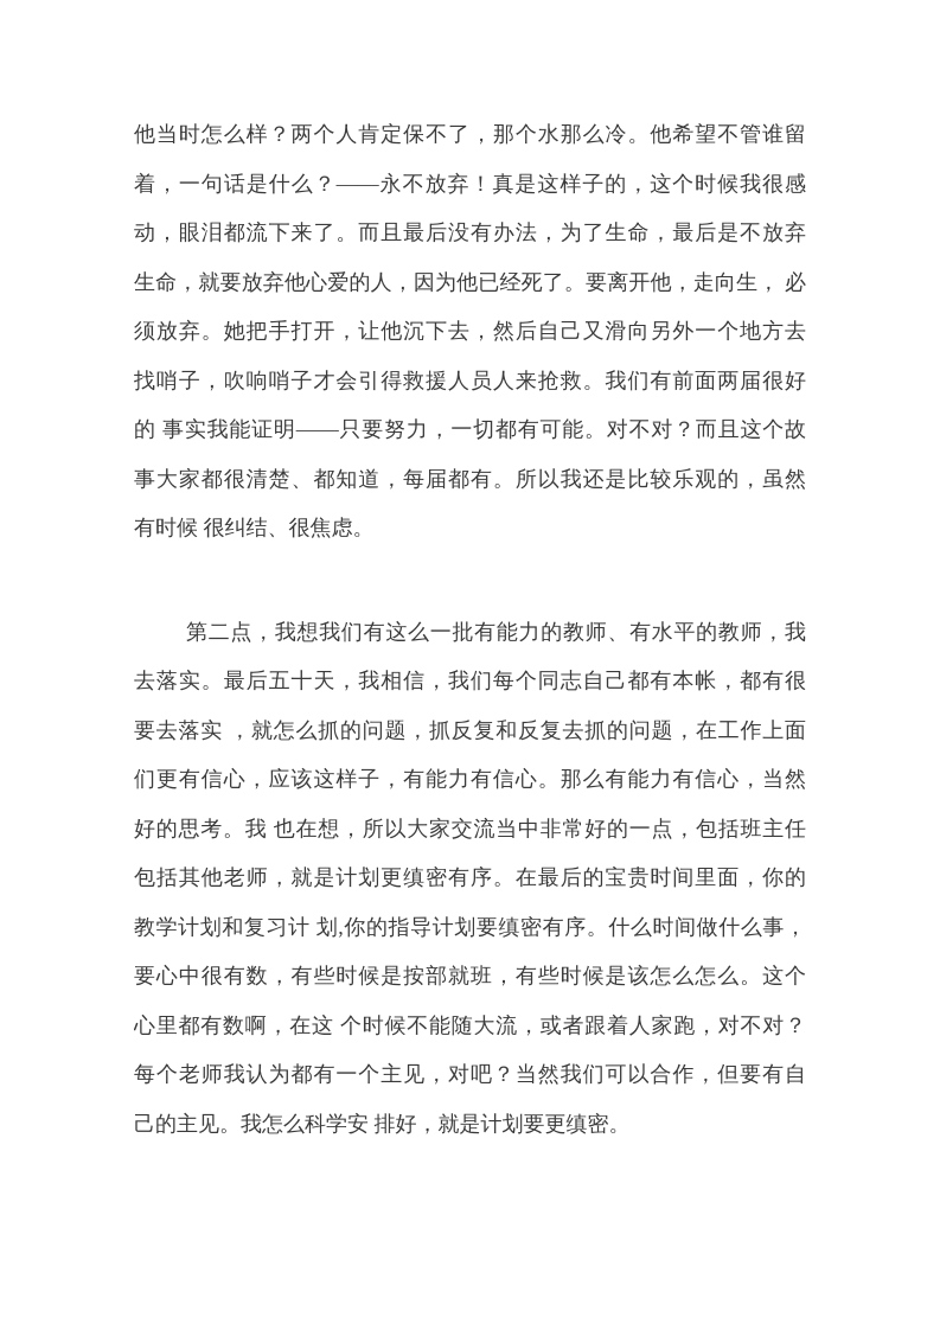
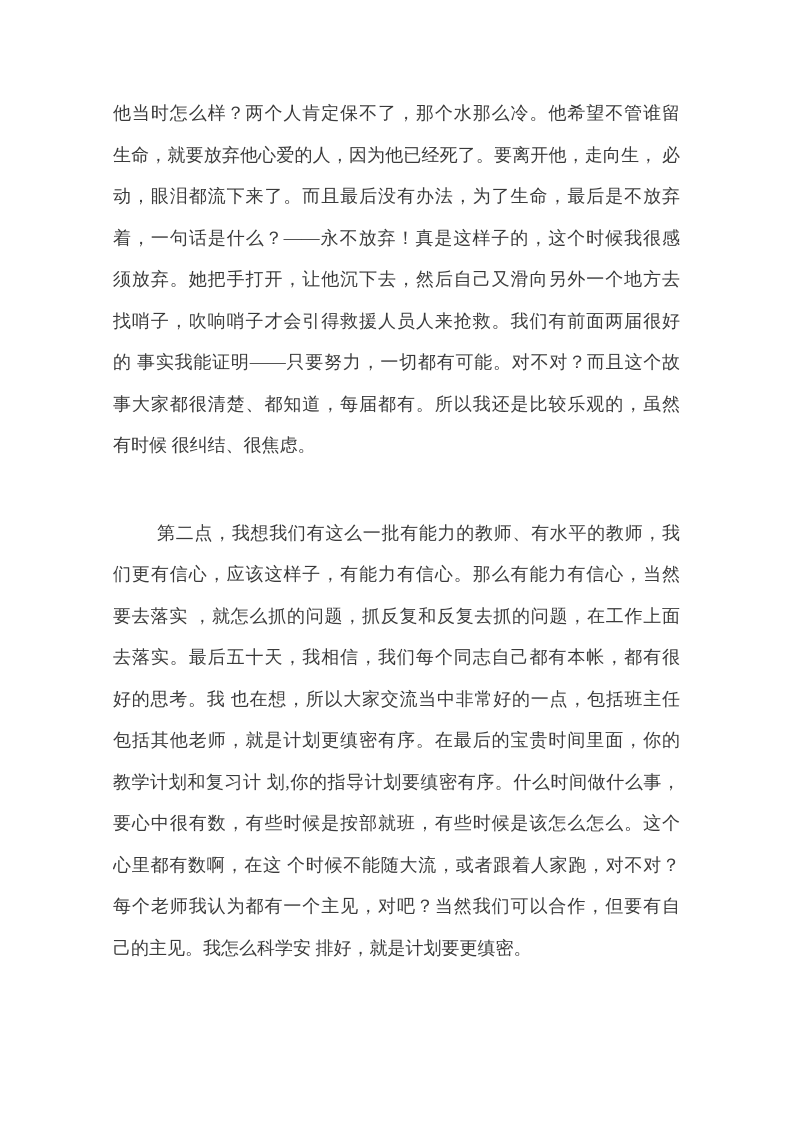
  他当时怎么样？两个人肯定保不了，那个水那么冷。他希望不管谁留
- 着，一句话是什么？——永不放弃！真是这样子的，这个时候我很感
+ 生命，就要放弃他心爱的人，因为他已经死了。要离开他，走向生， 必
  动，眼泪都流下来了。而且最后没有办法，为了生命，最后是不放弃
- 生命，就要放弃他心爱的人，因为他已经死了。要离开他，走向生， 必
+ 着，一句话是什么？——永不放弃！真是这样子的，这个时候我很感
  须放弃。她把手打开，让他沉下去，然后自己又滑向另外一个地方去
  找哨子，吹响哨子才会引得救援人员人来抢救。我们有前面两届很好
  的 事实我能证明——只要努力，一切都有可能。对不对？而且这个故
  事大家都很清楚、都知道，每届都有。所以我还是比较乐观的，虽然
  有时候 很纠结、很焦虑。
  第二点，我想我们有这么一批有能力的教师、有水平的教师，我
- 去落实。最后五十天，我相信，我们每个同志自己都有本帐，都有很
+ 们更有信心，应该这样子，有能力有信心。那么有能力有信心，当然
  要去落实 ，就怎么抓的问题，抓反复和反复去抓的问题，在工作上面
- 们更有信心，应该这样子，有能力有信心。那么有能力有信心，当然
+ 去落实。最后五十天，我相信，我们每个同志自己都有本帐，都有很
  好的思考。我 也在想，所以大家交流当中非常好的一点，包括班主任
  包括其他老师，就是计划更缜密有序。在最后的宝贵时间里面，你的
  教学计划和复习计 划,你的指导计划要缜密有序。什么时间做什么事，
  要心中很有数，有些时候是按部就班，有些时候是该怎么怎么。这个
  心里都有数啊，在这 个时候不能随大流，或者跟着人家跑，对不对？
  每个老师我认为都有一个主见，对吧？当然我们可以合作，但要有自
  己的主见。我怎么科学安 排好，就是计划要更缜密。
